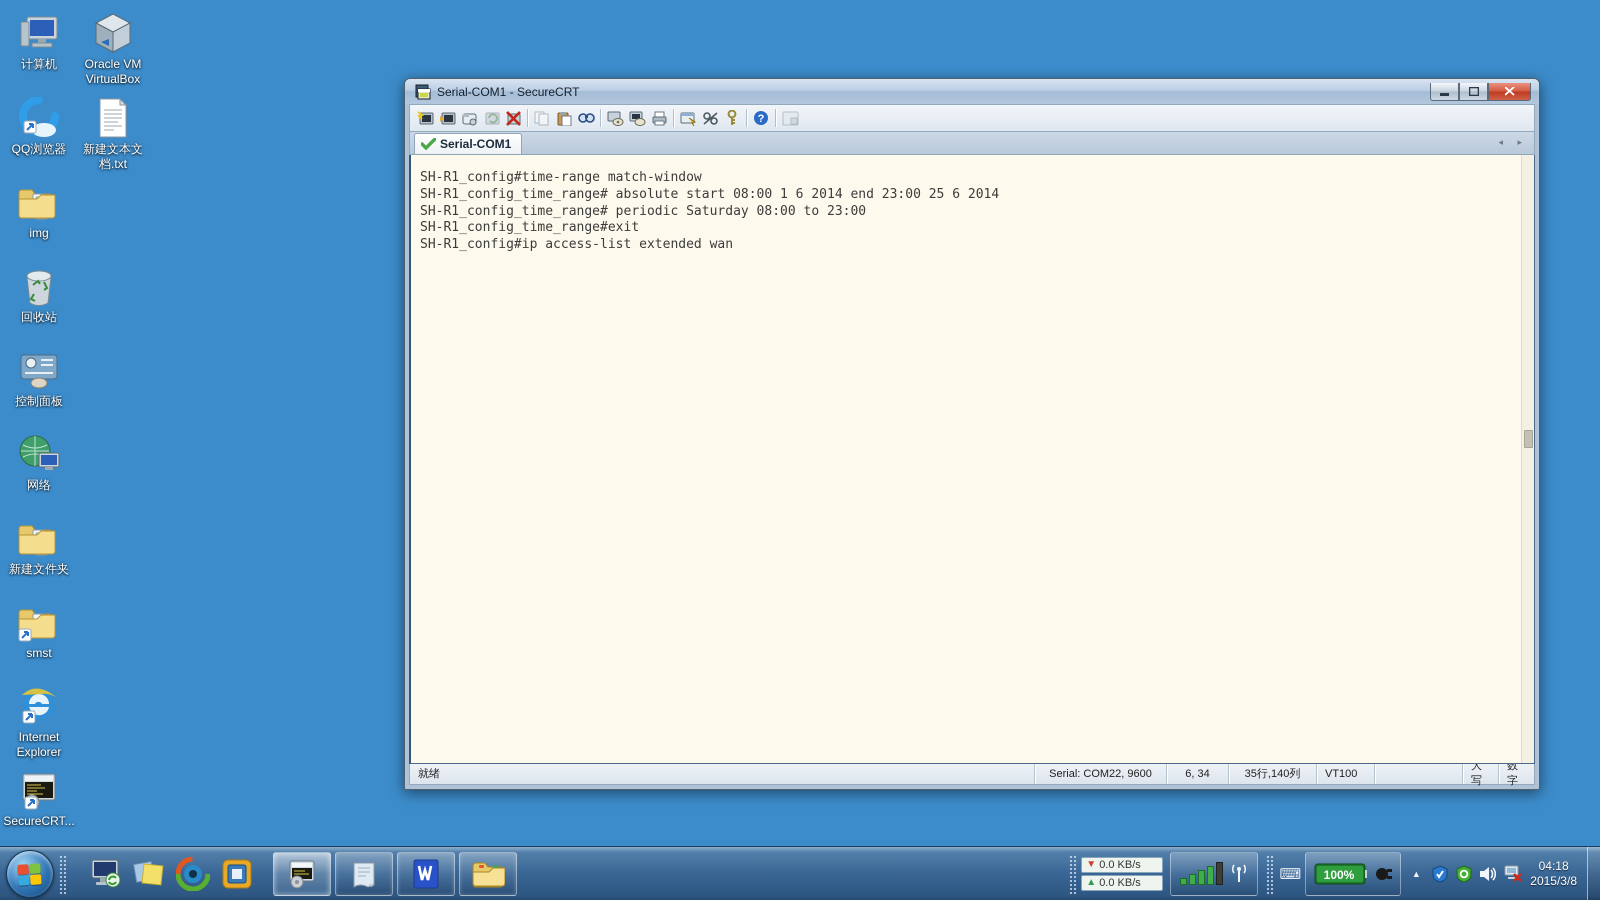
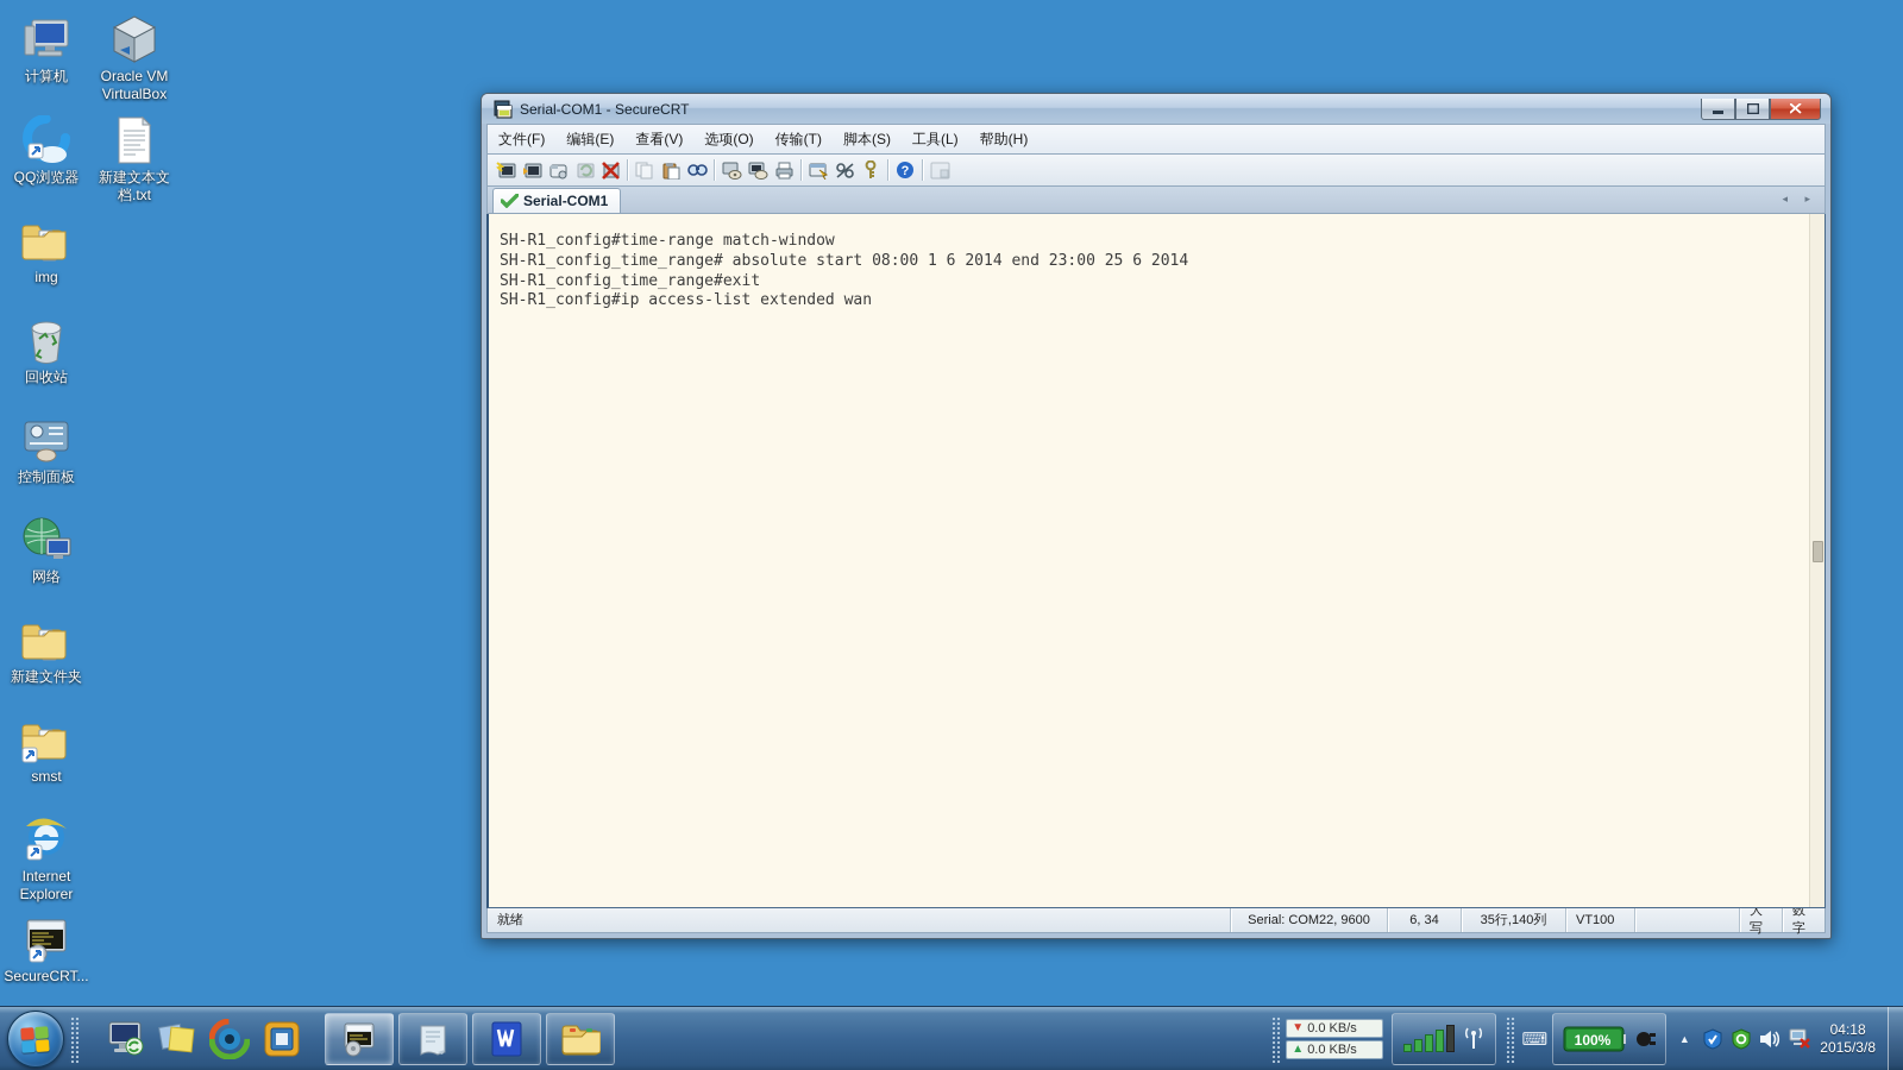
  计算机
  Oracle VM VirtualBox
  QQ浏览器
  新建文本文档.txt
  img
  回收站
  控制面板
  网络
  新建文件夹
  smst
  Internet Explorer
  SecureCRT...
  Serial-COM1 - SecureCRT
+ 文件(F)
+ 编辑(E)
+ 查看(V)
+ 选项(O)
+ 传输(T)
+ 脚本(S)
+ 工具(L)
+ 帮助(H)
  ?
  Serial-COM1
  ◂ ▸
  SH-R1_config#time-range match-window
  SH-R1_config_time_range# absolute start 08:00 1 6 2014 end 23:00 25 6 2014
- SH-R1_config_time_range# periodic Saturday 08:00 to 23:00
  SH-R1_config_time_range#exit
  SH-R1_config#ip access-list extended wan
  就绪
  Serial: COM22, 9600
  6, 34
  35行,140列
  VT100
  大写
  数字
  ▼
  0.0 KB/s
  ▲
  0.0 KB/s
  ⌨
  100%
  ▲
  04:18
  2015/3/8
